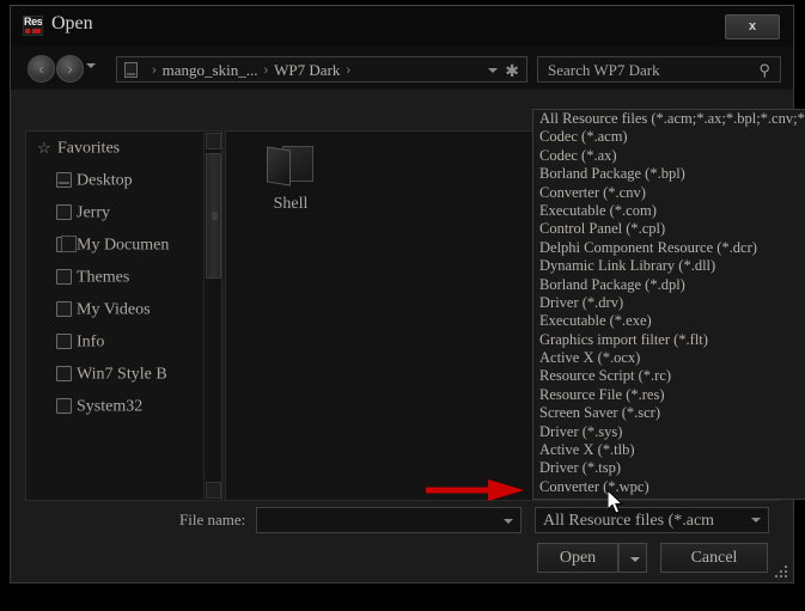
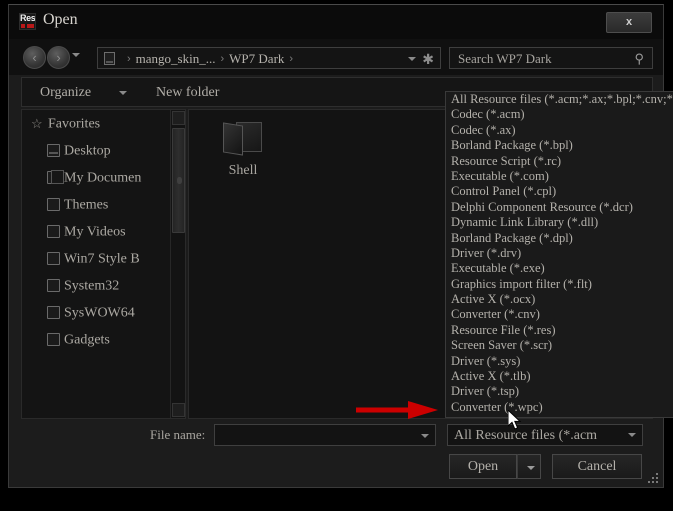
  Res
  Open
  x
  ‹
  ›
  › mango_skin_... › WP7 Dark ›
  ✱
  Search WP7 Dark
  ⚲
+ Organize
+ New folder
  ☆
  Favorites
  Desktop
- Jerry
  My Documen
  Themes
  My Videos
- Info
  Win7 Style B
  System32
+ SysWOW64
+ Gadgets
  Shell
  All Resource files (*.acm;*.ax;*.bpl;*.cnv;*
  Codec (*.acm)
  Codec (*.ax)
  Borland Package (*.bpl)
- Converter (*.cnv)
+ Resource Script (*.rc)
  Executable (*.com)
  Control Panel (*.cpl)
  Delphi Component Resource (*.dcr)
  Dynamic Link Library (*.dll)
  Borland Package (*.dpl)
  Driver (*.drv)
  Executable (*.exe)
  Graphics import filter (*.flt)
  Active X (*.ocx)
- Resource Script (*.rc)
+ Converter (*.cnv)
  Resource File (*.res)
  Screen Saver (*.scr)
  Driver (*.sys)
  Active X (*.tlb)
  Driver (*.tsp)
  Converter (*.wpc)
  File name:
  All Resource files (*.acm
  Open
  Cancel
